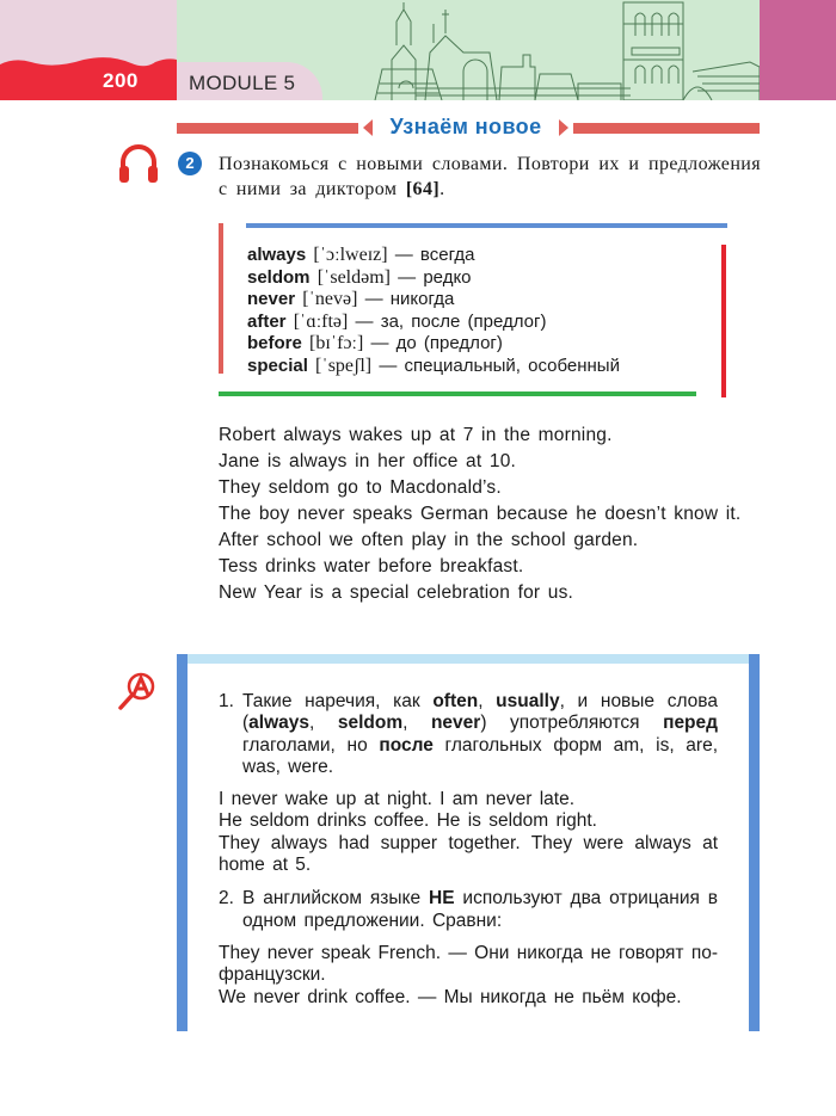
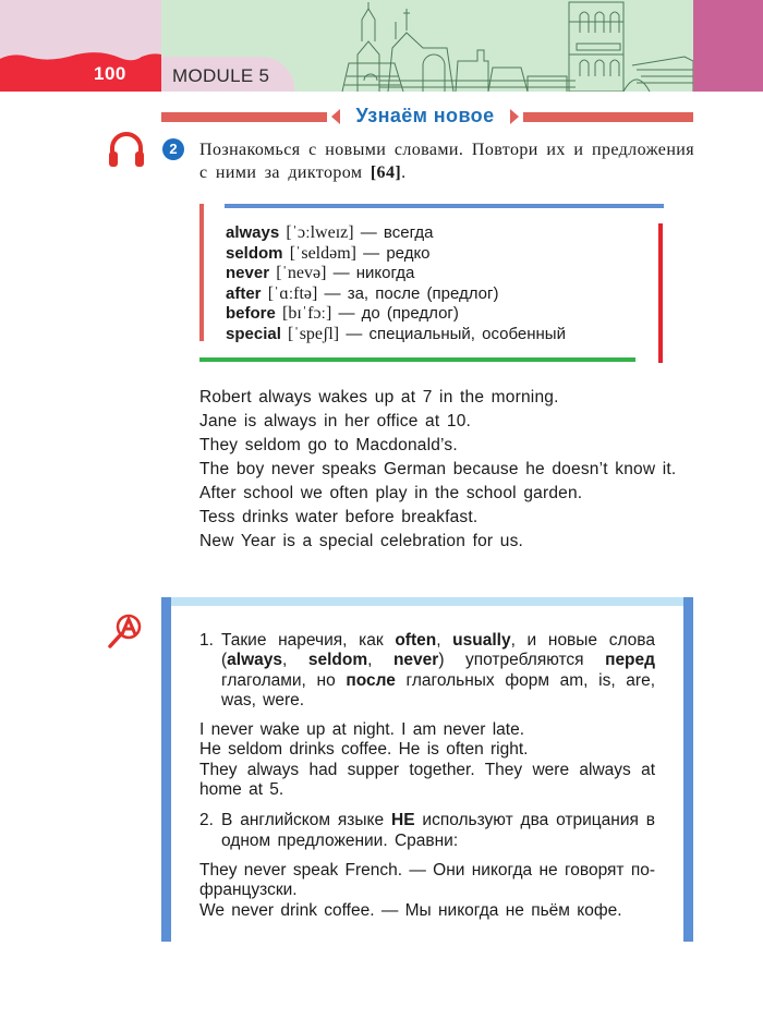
- 200
+ 100
  MODULE 5
  Узнаём новое
  2
  Познакомься с новыми словами. Повтори их и предложения с ними за диктором [64].
  always [ˈɔːlweɪz] — всегда
  seldom [ˈseldəm] — редко
  never [ˈnevə] — никогда
  after [ˈɑːftə] — за, после (предлог)
  before [bɪˈfɔː] — до (предлог)
  special [ˈspeʃl] — специальный, особенный
  Robert always wakes up at 7 in the morning.
  Jane is always in her office at 10.
  They seldom go to Macdonald’s.
  The boy never speaks German because he doesn’t know it.
  After school we often play in the school garden.
  Tess drinks water before breakfast.
  New Year is a special celebration for us.
  1.
  Такие наречия, как often, usually, и новые слова (always, seldom, never) употребляются перед глаголами, но после глагольных форм am, is, are, was, were.
  I never wake up at night. I am never late.
- He seldom drinks coffee. He is seldom right.
+ He seldom drinks coffee. He is often right.
  They always had supper together. They were always at home at 5.
  2.
  В английском языке НЕ используют два отрицания в одном предложении. Сравни:
  They never speak French. — Они никогда не говорят по-французски.
  We never drink coffee. — Мы никогда не пьём кофе.
